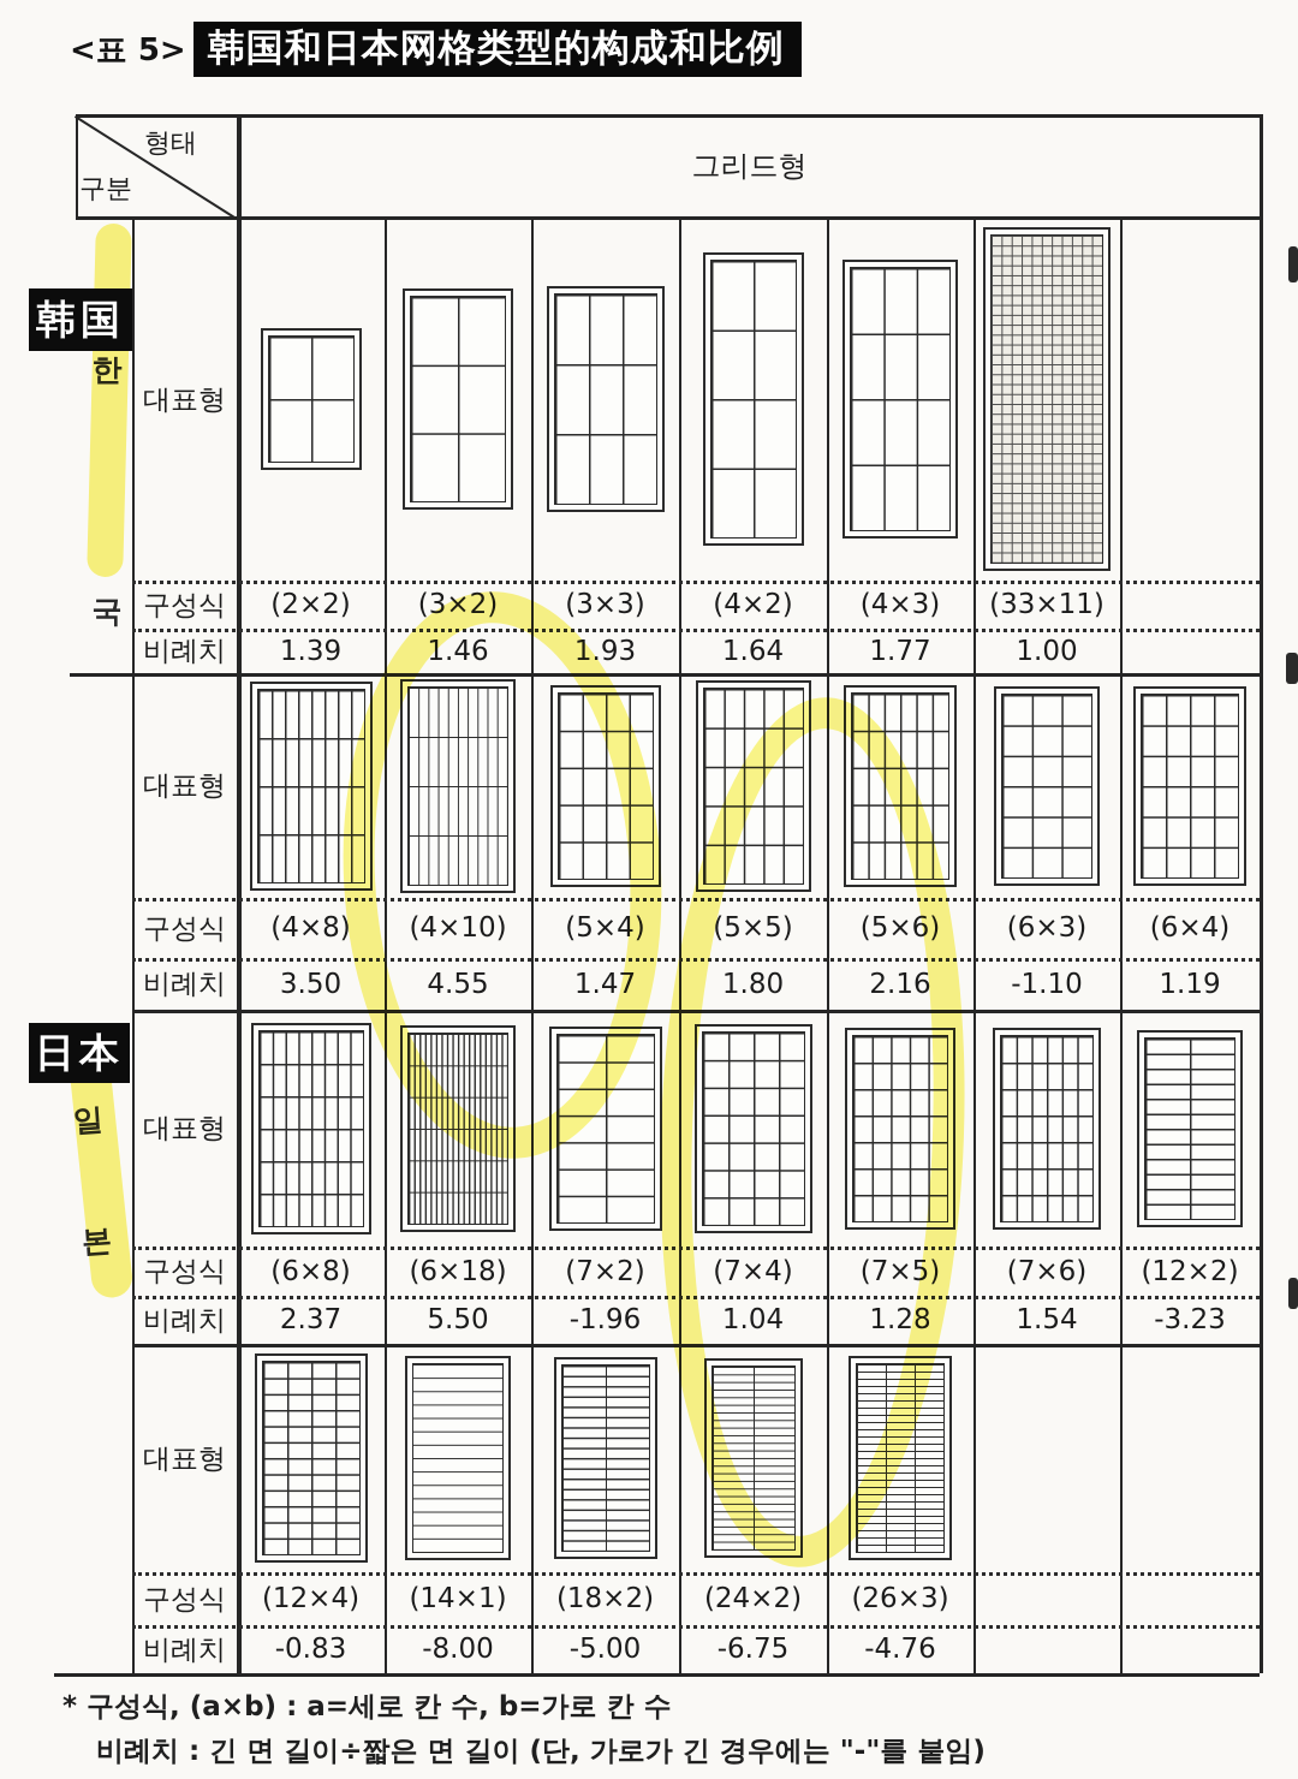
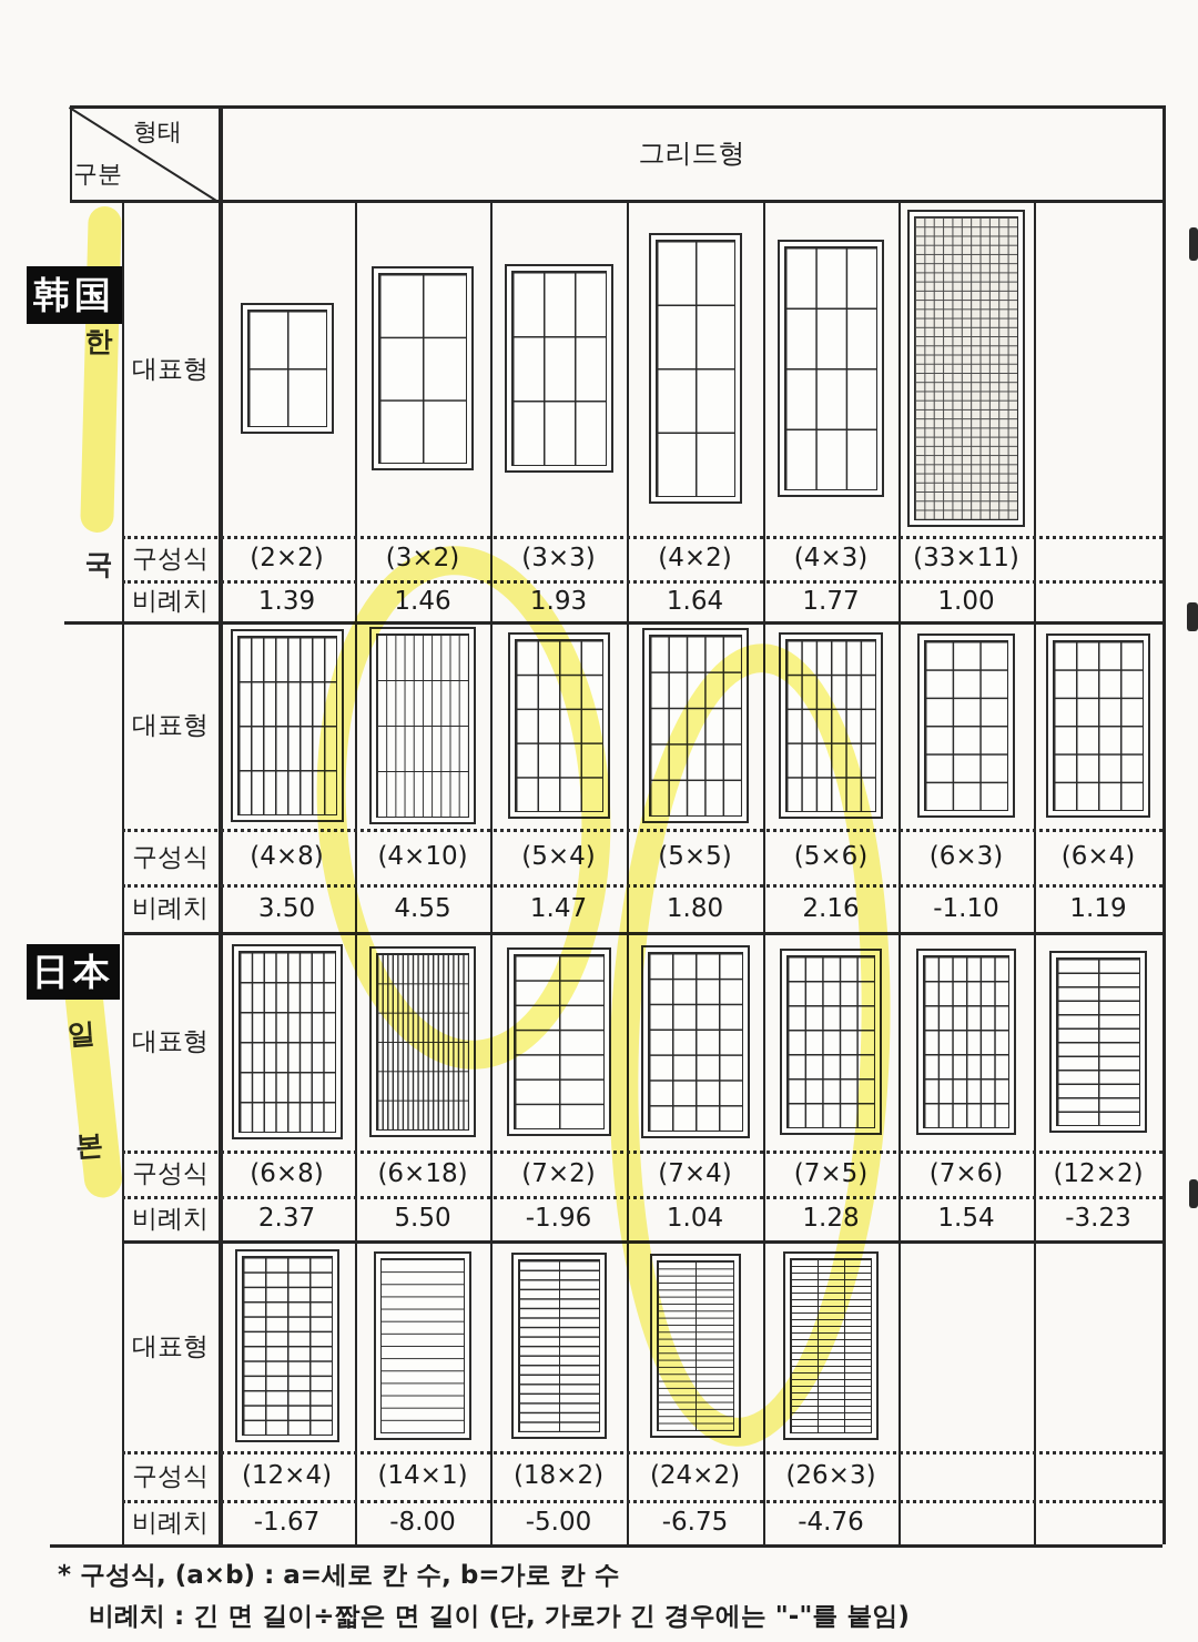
- <표 5>
- 韩国和日本网格类型的构成和比例
  형태
  구분
  그리드형
  韩国
  日本
  한
  국
  * 구성식, (a×b) : a=세로 칸 수, b=가로 칸 수
  비례치 : 긴 면 길이÷짧은 면 길이 (단, 가로가 긴 경우에는 "-"를 붙임)
  대표형
  구성식
  비례치
  (2×2)
  1.39
  (3×2)
  1.46
  (3×3)
  1.93
  (4×2)
  1.64
  (4×3)
  1.77
  (33×11)
  1.00
  대표형
  구성식
  비례치
  (4×8)
  3.50
  (4×10)
  4.55
  (5×4)
  1.47
  (5×5)
  1.80
  (5×6)
  2.16
  (6×3)
  -1.10
  (6×4)
  1.19
  대표형
  구성식
  비례치
  (6×8)
  2.37
  (6×18)
  5.50
  (7×2)
  -1.96
  (7×4)
  1.04
  (7×5)
  1.28
  (7×6)
  1.54
  (12×2)
  -3.23
  대표형
  구성식
  비례치
  (12×4)
- -0.83
+ -1.67
  (14×1)
  -8.00
  (18×2)
  -5.00
  (24×2)
  -6.75
  (26×3)
  -4.76
